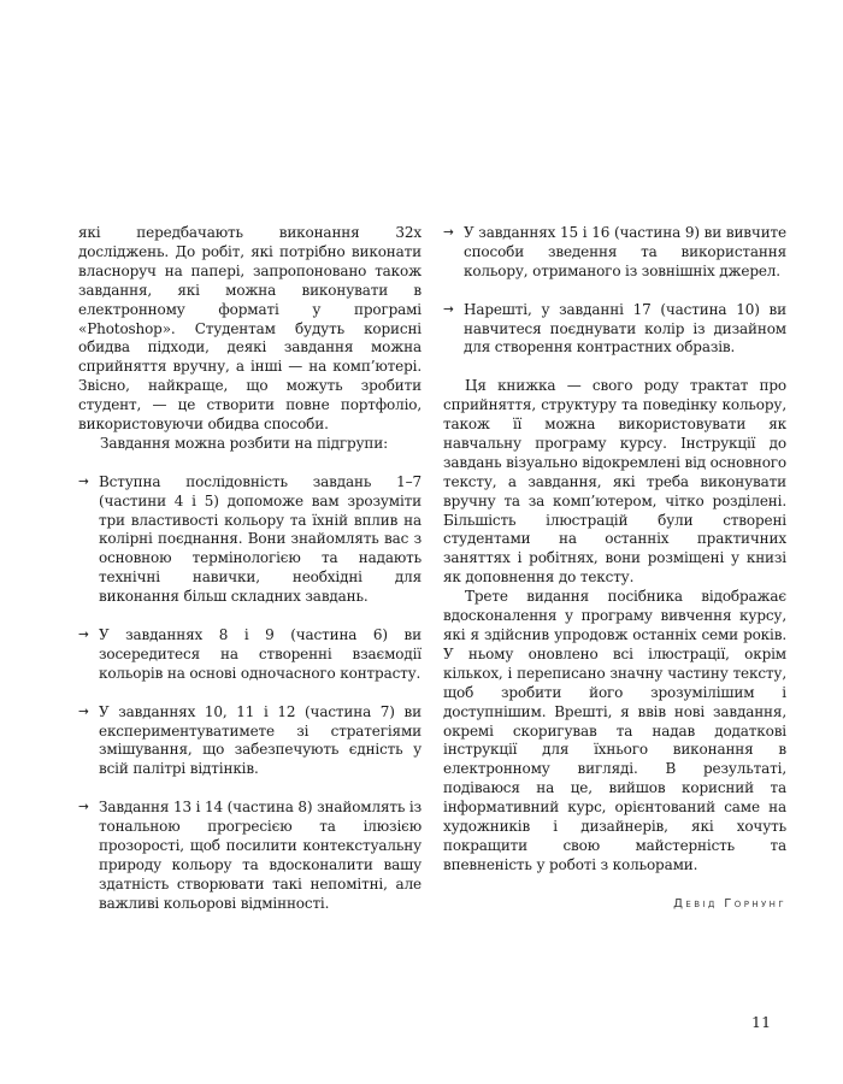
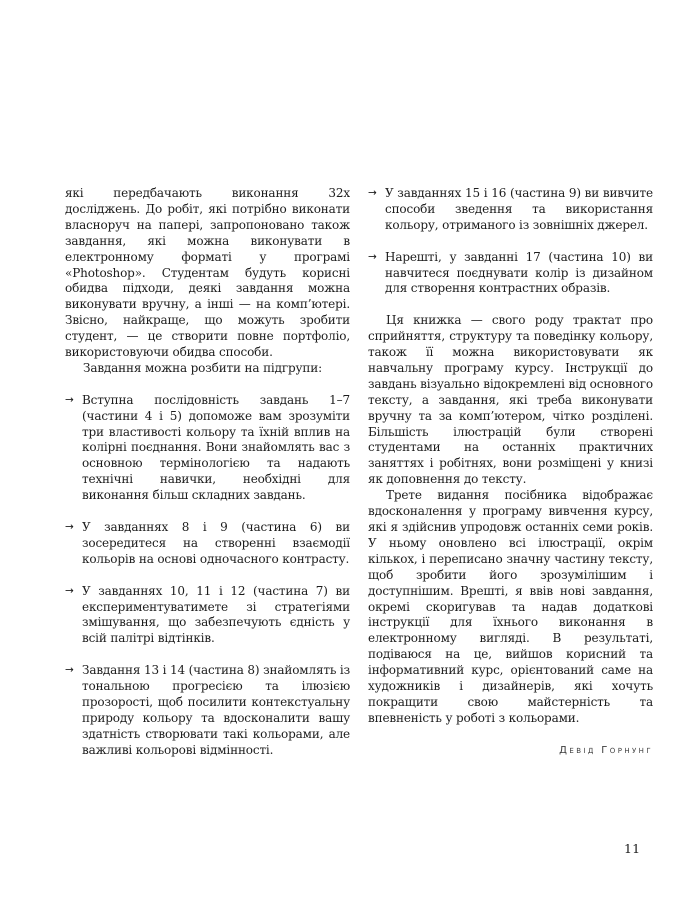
- які передбачають виконання 32х досліджень. До робіт, які потрібно виконати власноруч на папері, запропоновано також завдання, які можна виконувати в електронному форматі у програмі «Photoshop». Студентам будуть корисні обидва підходи, деякі завдання можна сприйняття вручну, а інші — на комп’ютері. Звісно, найкраще, що можуть зробити студент, — це створити повне портфоліо, використовуючи обидва способи.
+ які передбачають виконання 32х досліджень. До робіт, які потрібно виконати власноруч на папері, запропоновано також завдання, які можна виконувати в електронному форматі у програмі «Photoshop». Студентам будуть корисні обидва підходи, деякі завдання можна виконувати вручну, а інші — на комп’ютері. Звісно, найкраще, що можуть зробити студент, — це створити повне портфоліо, використовуючи обидва способи.
  Завдання можна розбити на підгрупи:
  →
  Вступна послідовність завдань 1–7 (частини 4 і 5) допоможе вам зрозуміти три властивості кольору та їхній вплив на колірні поєднання. Вони знайомлять вас з основною термінологією та надають технічні навички, необхідні для виконання більш складних завдань.
  →
  У завданнях 8 і 9 (частина 6) ви зосередитеся на створенні взаємодії кольорів на основі одночасного контрасту.
  →
  У завданнях 10, 11 і 12 (частина 7) ви експериментуватимете зі стратегіями змішування, що забезпечують єдність у всій палітрі відтінків.
  →
- Завдання 13 і 14 (частина 8) знайомлять із тональною прогресією та ілюзією прозорості, щоб посилити контекстуальну природу кольору та вдосконалити вашу здатність створювати такі непомітні, але важливі кольорові відмінності.
+ Завдання 13 і 14 (частина 8) знайомлять із тональною прогресією та ілюзією прозорості, щоб посилити контекстуальну природу кольору та вдосконалити вашу здатність створювати такі кольорами, але важливі кольорові відмінності.
  →
  У завданнях 15 і 16 (частина 9) ви вивчите способи зведення та використання кольору, отриманого із зовнішніх джерел.
  →
  Нарешті, у завданні 17 (частина 10) ви навчитеся поєднувати колір із дизайном для створення контрастних образів.
  Ця книжка — свого роду трактат про сприйняття, структуру та поведінку кольору, також її можна використовувати як навчальну програму курсу. Інструкції до завдань візуально відокремлені від основного тексту, а завдання, які треба виконувати вручну та за комп’ютером, чітко розділені. Більшість ілюстрацій були створені студентами на останніх практичних заняттях і робітнях, вони розміщені у книзі як доповнення до тексту.
  Трете видання посібника відображає вдосконалення у програму вивчення курсу, які я здійснив упродовж останніх семи років. У ньому оновлено всі ілюстрації, окрім кількох, і переписано значну частину тексту, щоб зробити його зрозумілішим і доступнішим. Врешті, я ввів нові завдання, окремі скоригував та надав додаткові інструкції для їхнього виконання в електронному вигляді. В результаті, подіваюся на це, вийшов корисний та інформативний курс, орієнтований саме на художників і дизайнерів, які хочуть покращити свою майстерність та впевненість у роботі з кольорами.
  Девід Горнунг
  11
